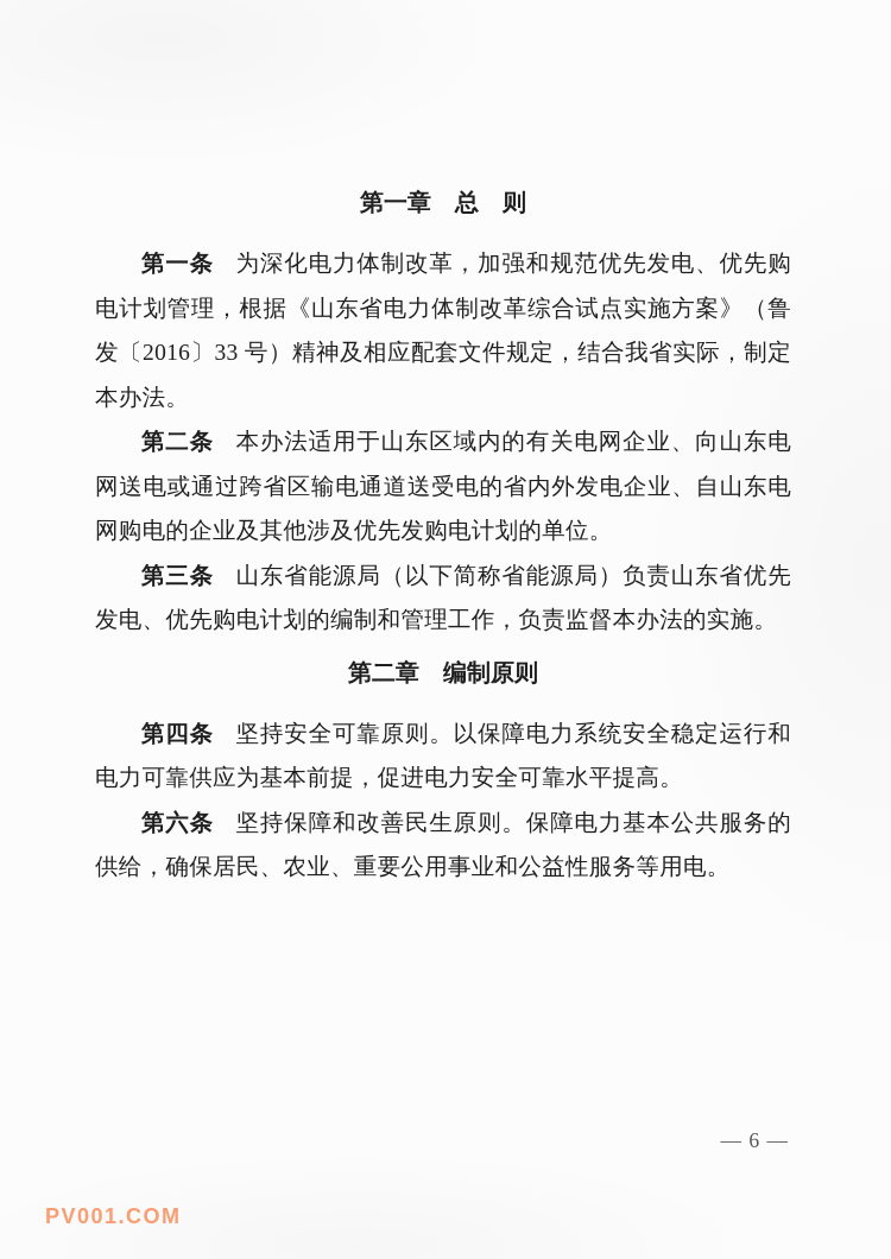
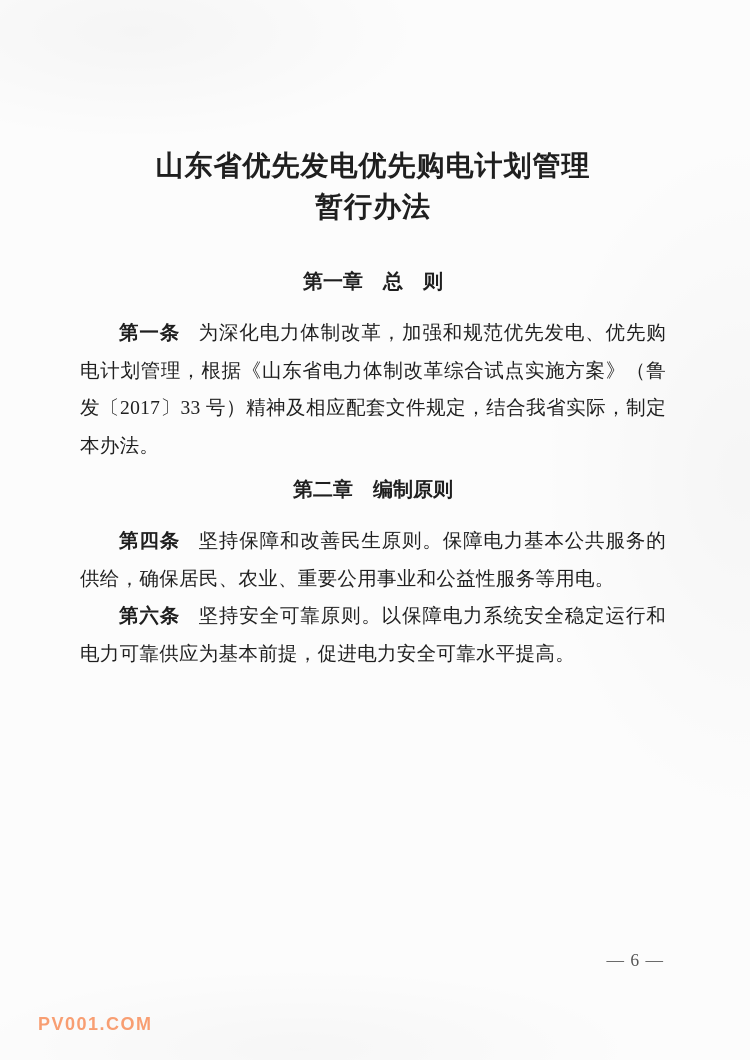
+ 山东省优先发电优先购电计划管理
+ 暂行办法
  第一章 总 则
- 第一条 为深化电力体制改革，加强和规范优先发电、优先购电计划管理，根据《山东省电力体制改革综合试点实施方案》（鲁发〔2016〕33 号）精神及相应配套文件规定，结合我省实际，制定本办法。
+ 第一条 为深化电力体制改革，加强和规范优先发电、优先购电计划管理，根据《山东省电力体制改革综合试点实施方案》（鲁发〔2017〕33 号）精神及相应配套文件规定，结合我省实际，制定本办法。
- 第二条 本办法适用于山东区域内的有关电网企业、向山东电网送电或通过跨省区输电通道送受电的省内外发电企业、自山东电网购电的企业及其他涉及优先发购电计划的单位。
- 第三条 山东省能源局（以下简称省能源局）负责山东省优先发电、优先购电计划的编制和管理工作，负责监督本办法的实施。
  第二章 编制原则
- 第四条 坚持安全可靠原则。以保障电力系统安全稳定运行和电力可靠供应为基本前提，促进电力安全可靠水平提高。
+ 第四条 坚持保障和改善民生原则。保障电力基本公共服务的供给，确保居民、农业、重要公用事业和公益性服务等用电。
- 第六条 坚持保障和改善民生原则。保障电力基本公共服务的供给，确保居民、农业、重要公用事业和公益性服务等用电。
+ 第六条 坚持安全可靠原则。以保障电力系统安全稳定运行和电力可靠供应为基本前提，促进电力安全可靠水平提高。
  — 6 —
  PV001.COM
